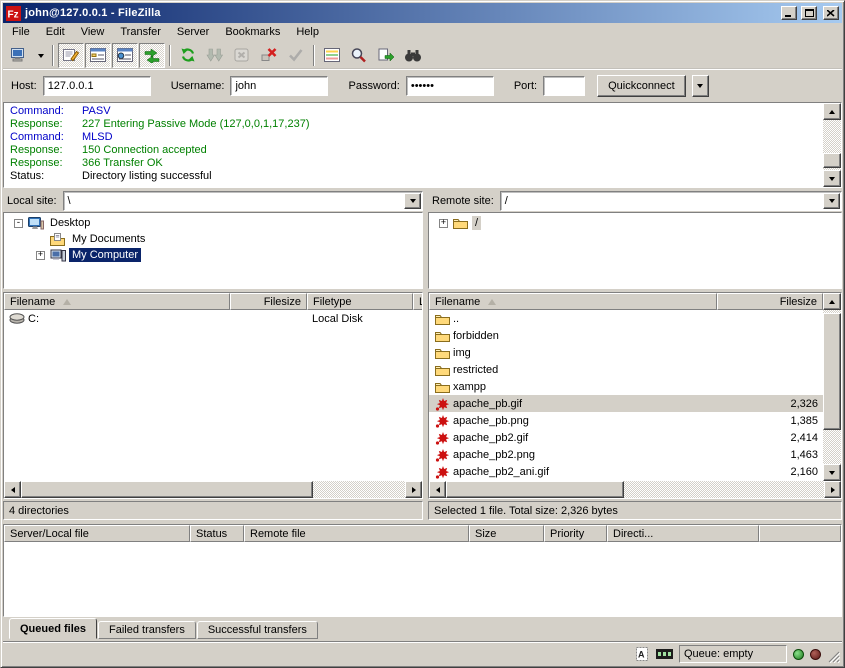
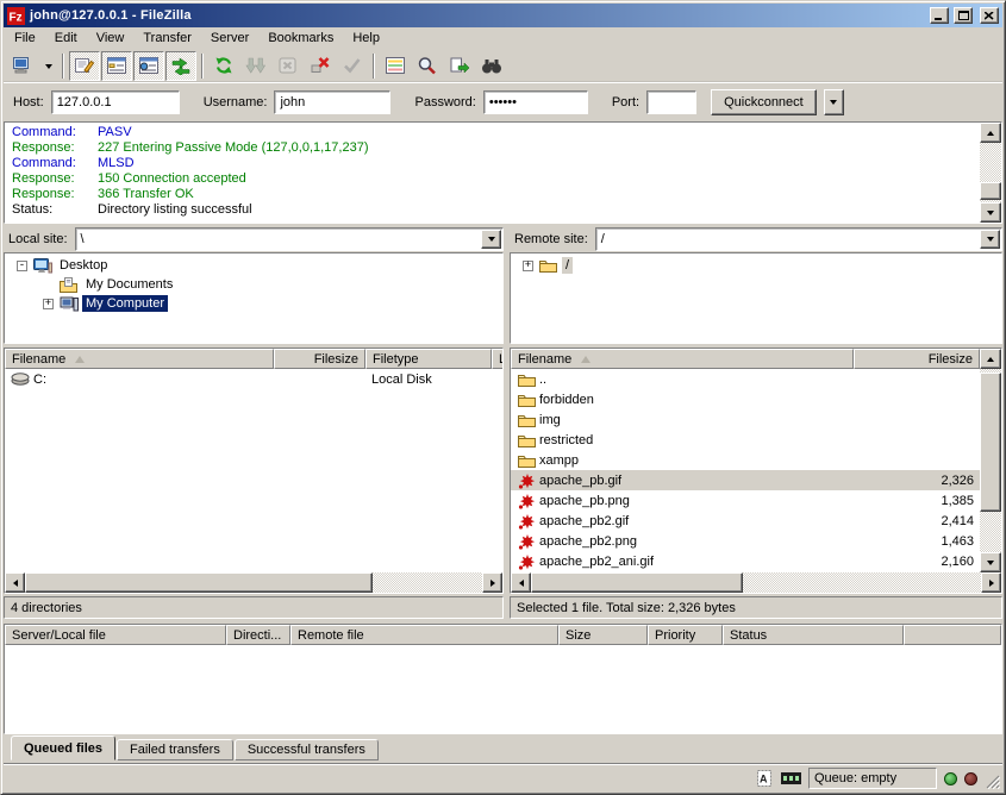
  Fz
  john@127.0.0.1 - FileZilla
  File
  Edit
  View
  Transfer
  Server
  Bookmarks
  Help
  Host:
  127.0.0.1
  Username:
  john
  Password:
  ••••••
  Port:
  Quickconnect
  Command: PASV
  Response: 227 Entering Passive Mode (127,0,0,1,17,237)
  Command: MLSD
  Response: 150 Connection accepted
  Response: 366 Transfer OK
  Status: Directory listing successful
  Local site:
  \
  -
  Desktop
  My Documents
  +
  My Computer
  Remote site:
  /
  +
  /
  Filename
  Filesize
  Filetype
  C:
  Local Disk
  4 directories
  Filename
  Filesize
  ..
  forbidden
  img
  restricted
  xampp
  apache_pb.gif
  2,326
  apache_pb.png
  1,385
  apache_pb2.gif
  2,414
  apache_pb2.png
  1,463
  apache_pb2_ani.gif
  2,160
  Selected 1 file. Total size: 2,326 bytes
  Server/Local file
- Status
+ Directi...
  Remote file
  Size
  Priority
- Directi...
+ Status
  Queued files
  Failed transfers
  Successful transfers
  A
  Queue: empty
